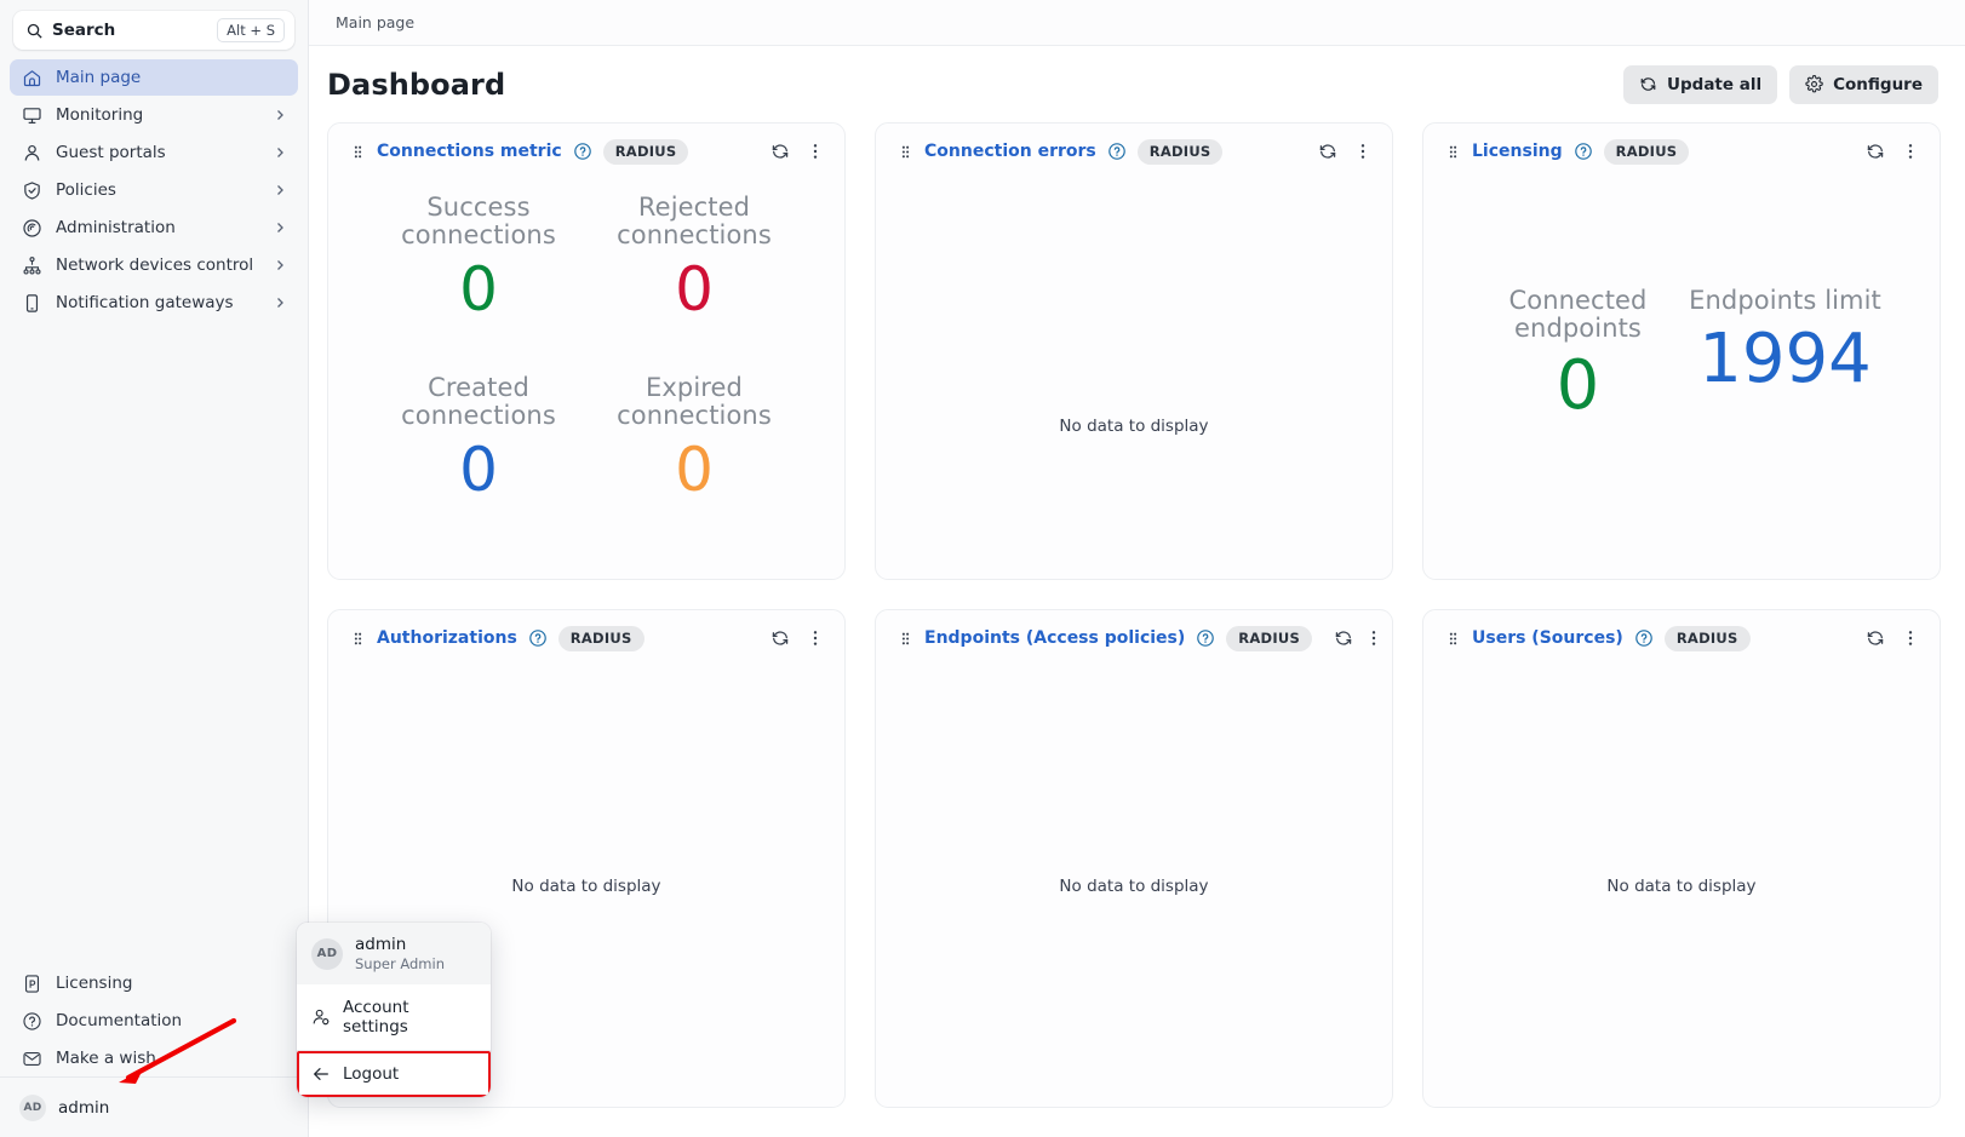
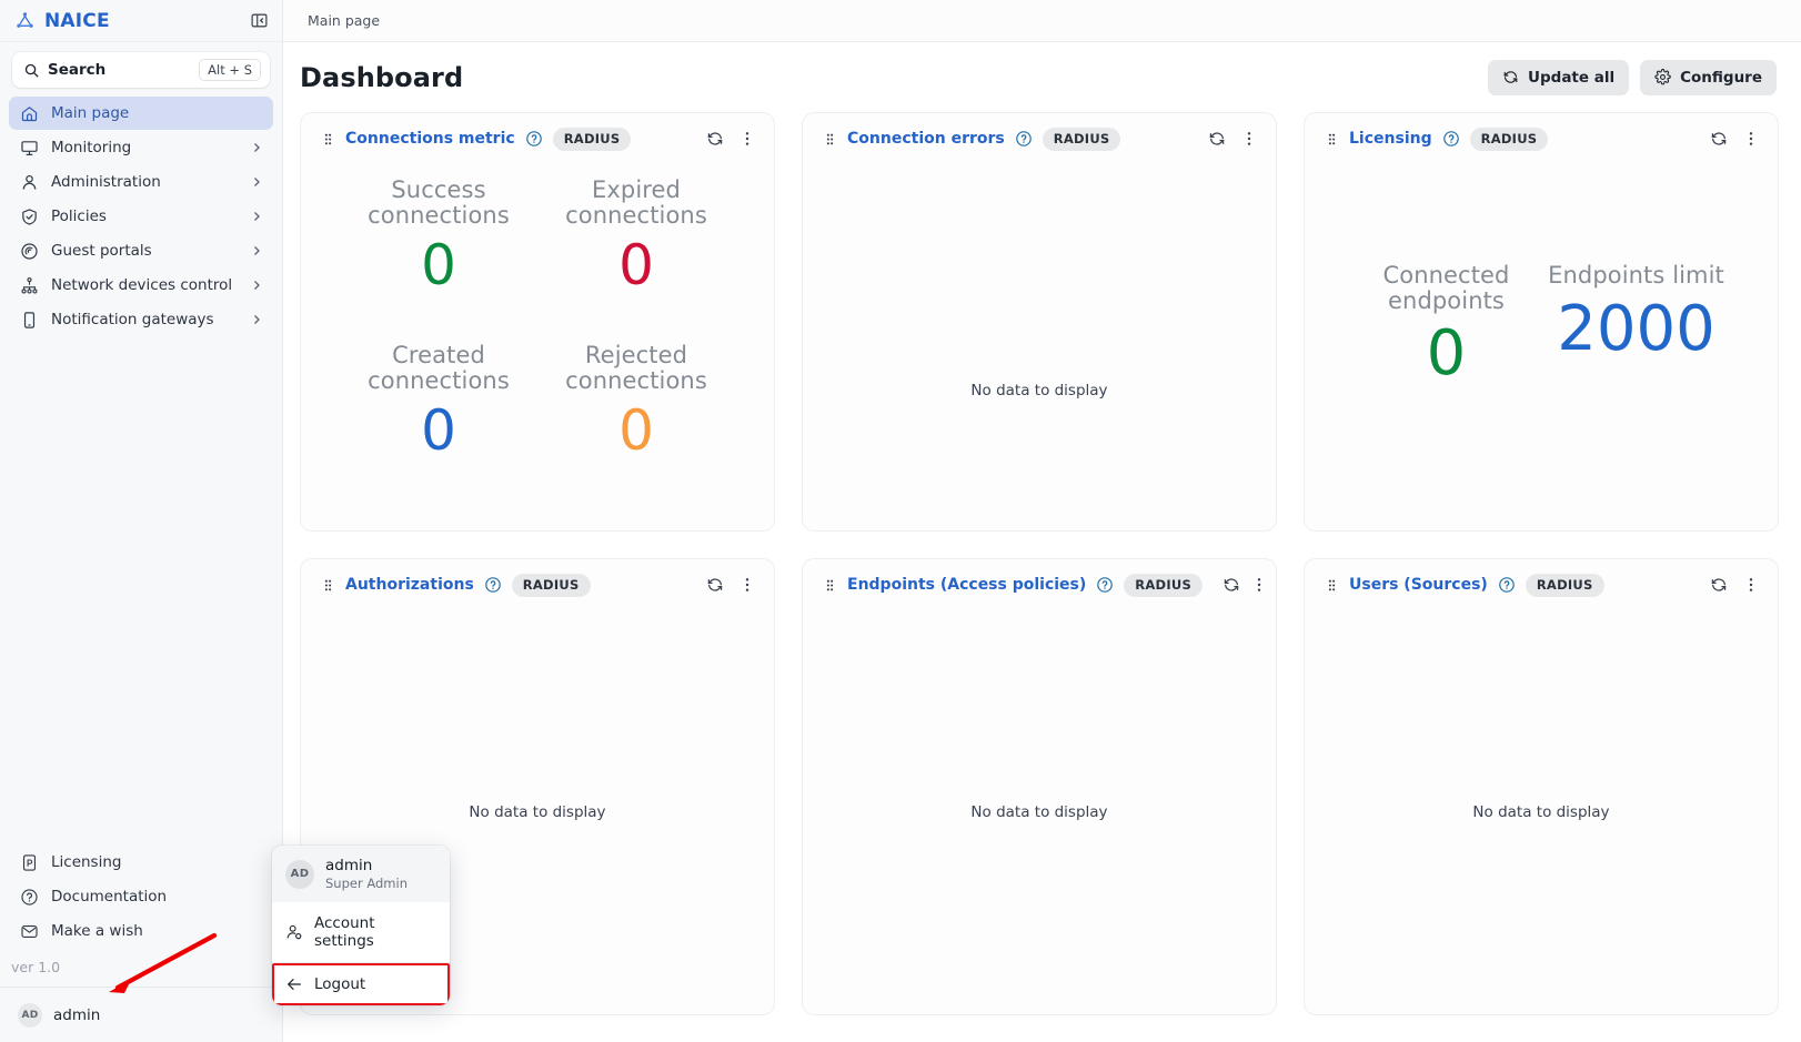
+ NAICE
  Search
  Alt + S
  Main page
  Monitoring
- Guest portals
+ Administration
  Policies
- Administration
+ Guest portals
  Network devices control
  Notification gateways
  Licensing
  Documentation
  Make a wish
+ ver 1.0
  AD
  admin
  Main page
  Dashboard
  Update all
  Configure
  Connections metric
  RADIUS
  Success connections
  0
- Rejected connections
+ Expired connections
  0
  Created connections
  0
- Expired connections
+ Rejected connections
  0
  Connection errors
  RADIUS
  No data to display
  Licensing
  RADIUS
  Connected endpoints
  0
  Endpoints limit
- 1994
+ 2000
  Authorizations
  RADIUS
  No data to display
  Endpoints (Access policies)
  RADIUS
  No data to display
  Users (Sources)
  RADIUS
  No data to display
  AD
  admin
  Super Admin
  Account settings
  Logout
